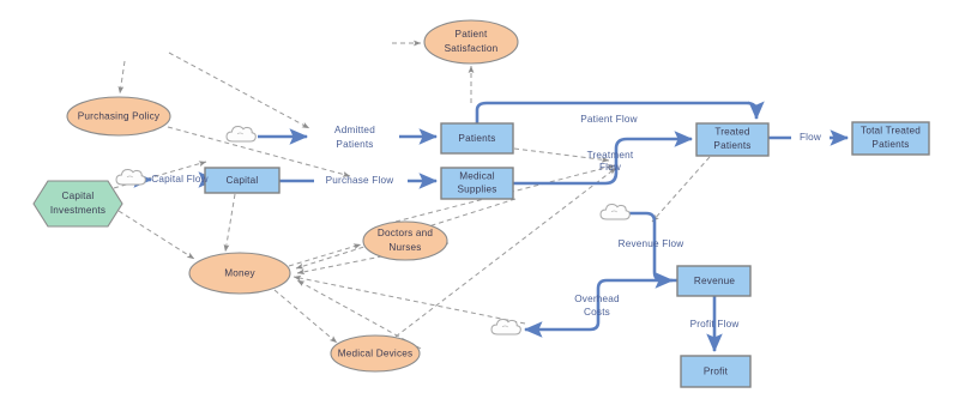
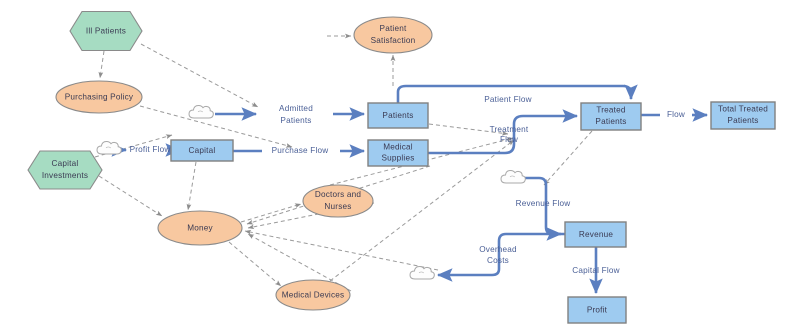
+ Ill Patients
  Capital
  Investments
  Purchasing Policy
  Patient
  Satisfaction
  Doctors and
  Nurses
  Money
  Medical Devices
  Patients
  Medical
  Supplies
  Treated
  Patients
  Total Treated
  Patients
  Capital
  Revenue
  Profit
  Admitted
  Patients
- Capital Flow
+ Profit Flow
  Purchase Flow
  Treatment
  Flow
  Patient Flow
  Flow
  Revenue Flow
  Overhead
  Costs
- Profit Flow
+ Capital Flow
